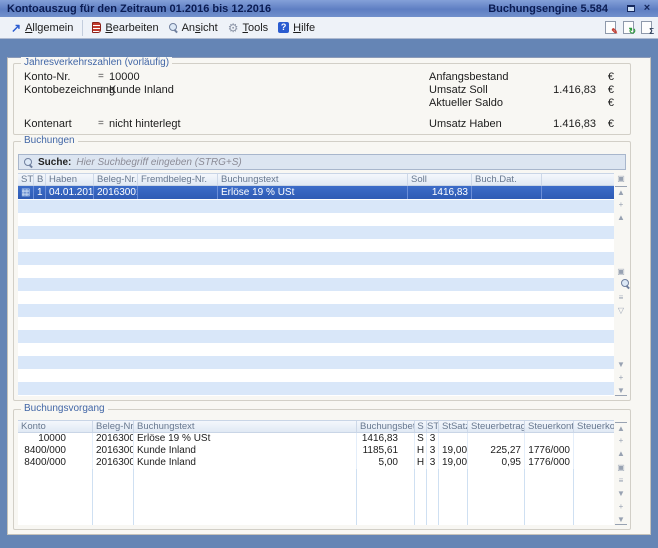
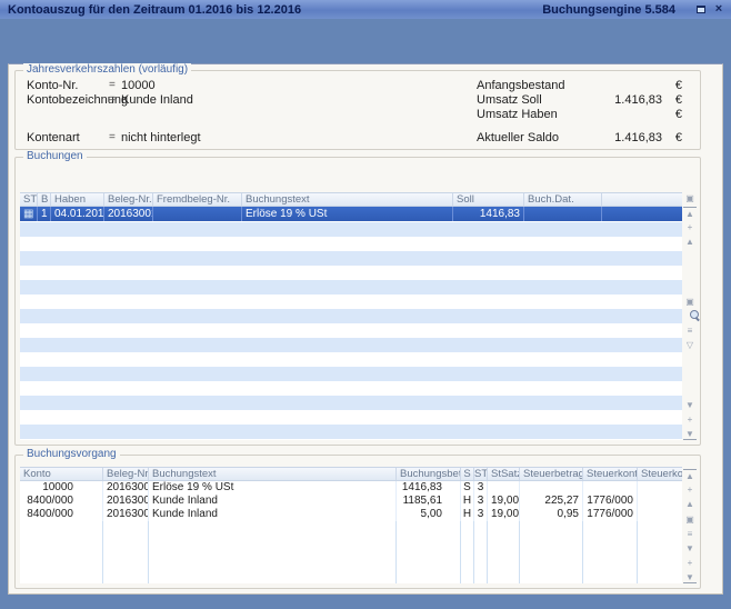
  Kontoauszug für den Zeitraum 01.2016 bis 12.2016
  Buchungsengine 5.584
  ×
- ↗
- Allgemein
- Bearbeiten
- Ansicht
- ⚙
- Tools
- ?
- Hilfe
- ✎
- ↻
- Σ
  Jahresverkehrszahlen (vorläufig)
  Konto-Nr.
  =
  10000
  Kontobezeichnung
  =
  Kunde Inland
  Kontenart
  =
  nicht hinterlegt
  Anfangsbestand
  €
  Umsatz Soll
  1.416,83
  €
- Aktueller Saldo
+ Umsatz Haben
  €
- Umsatz Haben
+ Aktueller Saldo
  1.416,83
  €
  Buchungen
- Suche:
- Hier Suchbegriff eingeben (STRG+S)
  ST
  B
  Haben
  Beleg-Nr.
  Fremdbeleg-Nr.
  Buchungstext
  Soll
  Buch.Dat.
  ▦
  1
  04.01.201
  2016300
  Erlöse 19 % USt
  1416,83
  ▣
  ▲
  +
  ▲
  ▣
  ≡
  ▽
  ▼
  +
  ▼
  Buchungsvorgang
  Konto
  Beleg-Nr
  Buchungstext
  Buchungsbet
  S
  ST
  StSatz
  Steuerbetrag
  Steuerkont
  10000
  2016300
  Erlöse 19 % USt
  1416,83
  S
  3
  8400/000
  2016300
  Kunde Inland
  1185,61
  H
  3
  19,00
  225,27
  1776/000
  8400/000
  2016300
  Kunde Inland
  5,00
  H
  3
  19,00
  0,95
  1776/000
  ▲
  +
  ▲
  ▣
  ≡
  ▼
  +
  ▼
